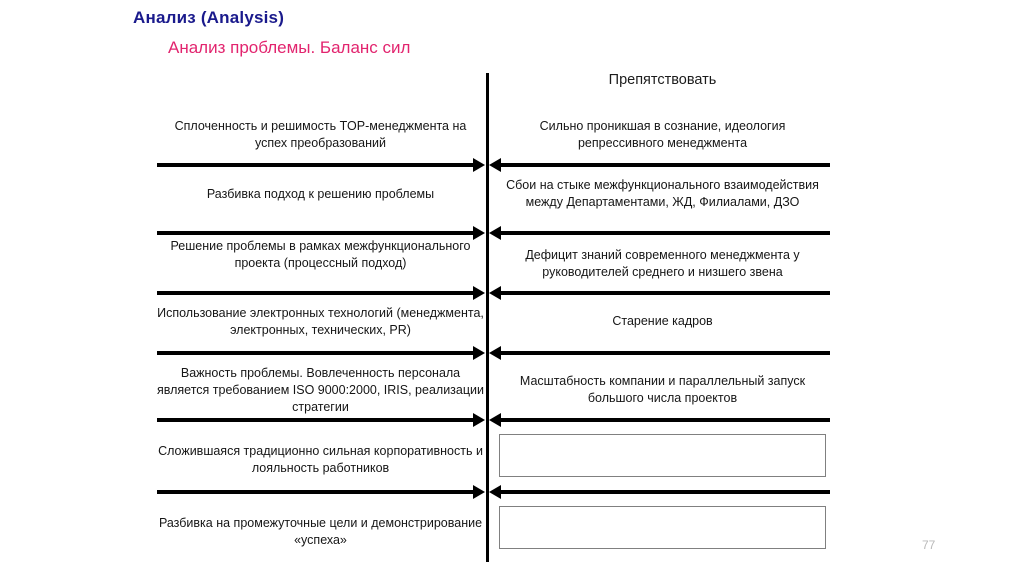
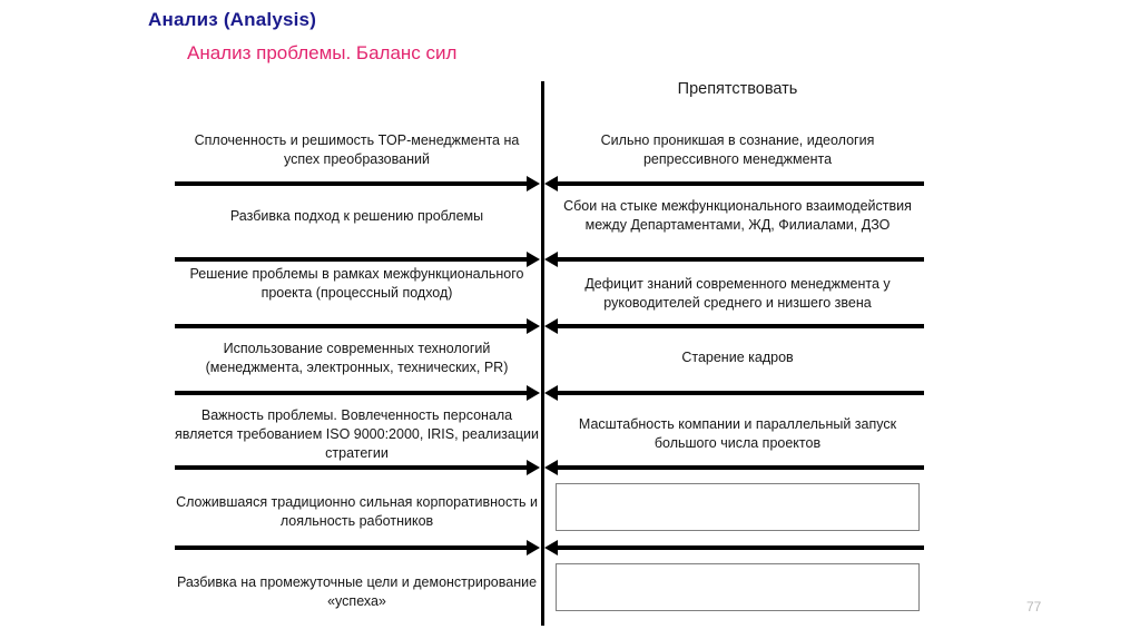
  Анализ (Analysis)
  Анализ проблемы. Баланс сил
  Препятствовать
  Сплоченность и решимость TOP-менеджмента на успех преобразований
  Сильно проникшая в сознание, идеология репрессивного менеджмента
  Разбивка подход к решению проблемы
  Сбои на стыке межфункционального взаимодействия между Департаментами, ЖД, Филиалами, ДЗО
  Решение проблемы в рамках межфункционального проекта (процессный подход)
  Дефицит знаний современного менеджмента у руководителей среднего и низшего звена
- Использование электронных технологий (менеджмента, электронных, технических, PR)
+ Использование современных технологий (менеджмента, электронных, технических, PR)
  Старение кадров
  Важность проблемы. Вовлеченность персонала является требованием ISO 9000:2000, IRIS, реализации стратегии
  Масштабность компании и параллельный запуск большого числа проектов
  Сложившаяся традиционно сильная корпоративность и лояльность работников
  Разбивка на промежуточные цели и демонстрирование «успеха»
  77
